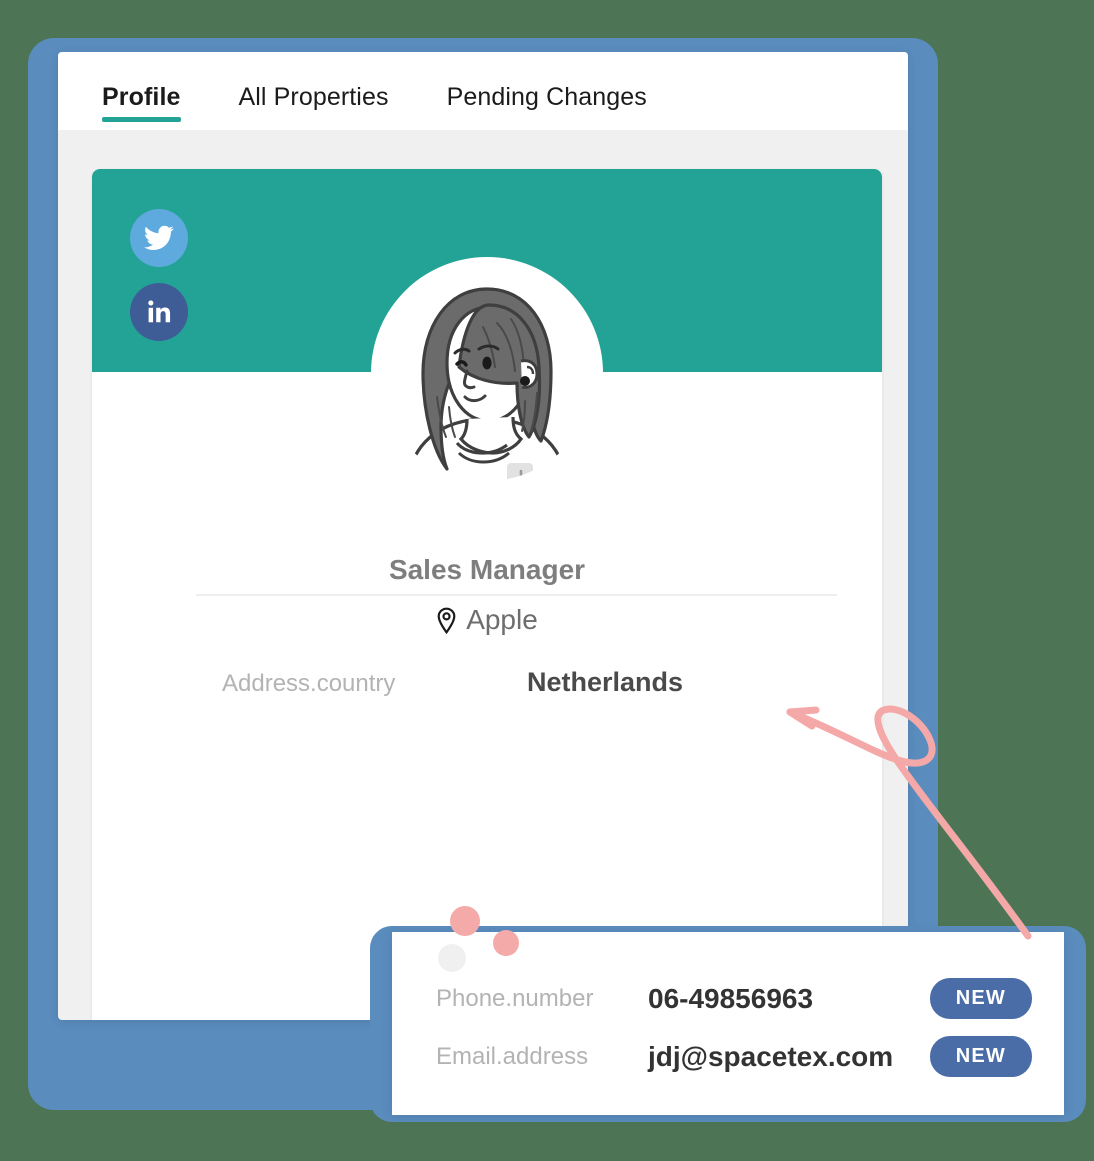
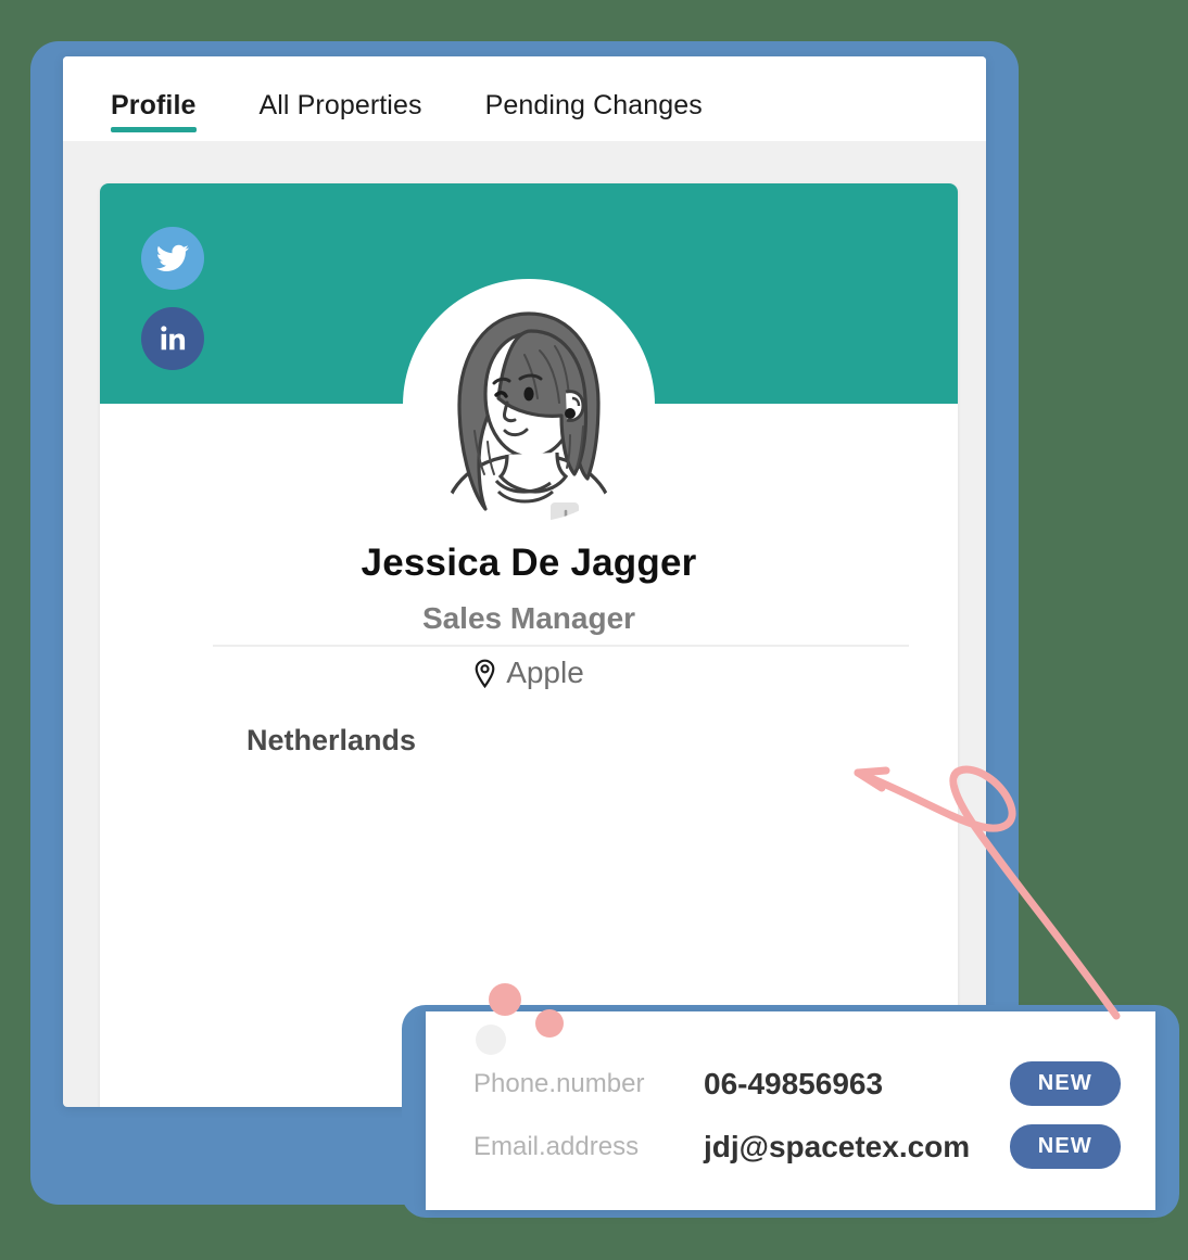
  Profile
  All Properties
  Pending Changes
+ Jessica De Jagger
  Sales Manager
  Apple
- Address.country
  Netherlands
  Phone.number
  06-49856963
  NEW
  Email.address
  jdj@spacetex.com
  NEW
